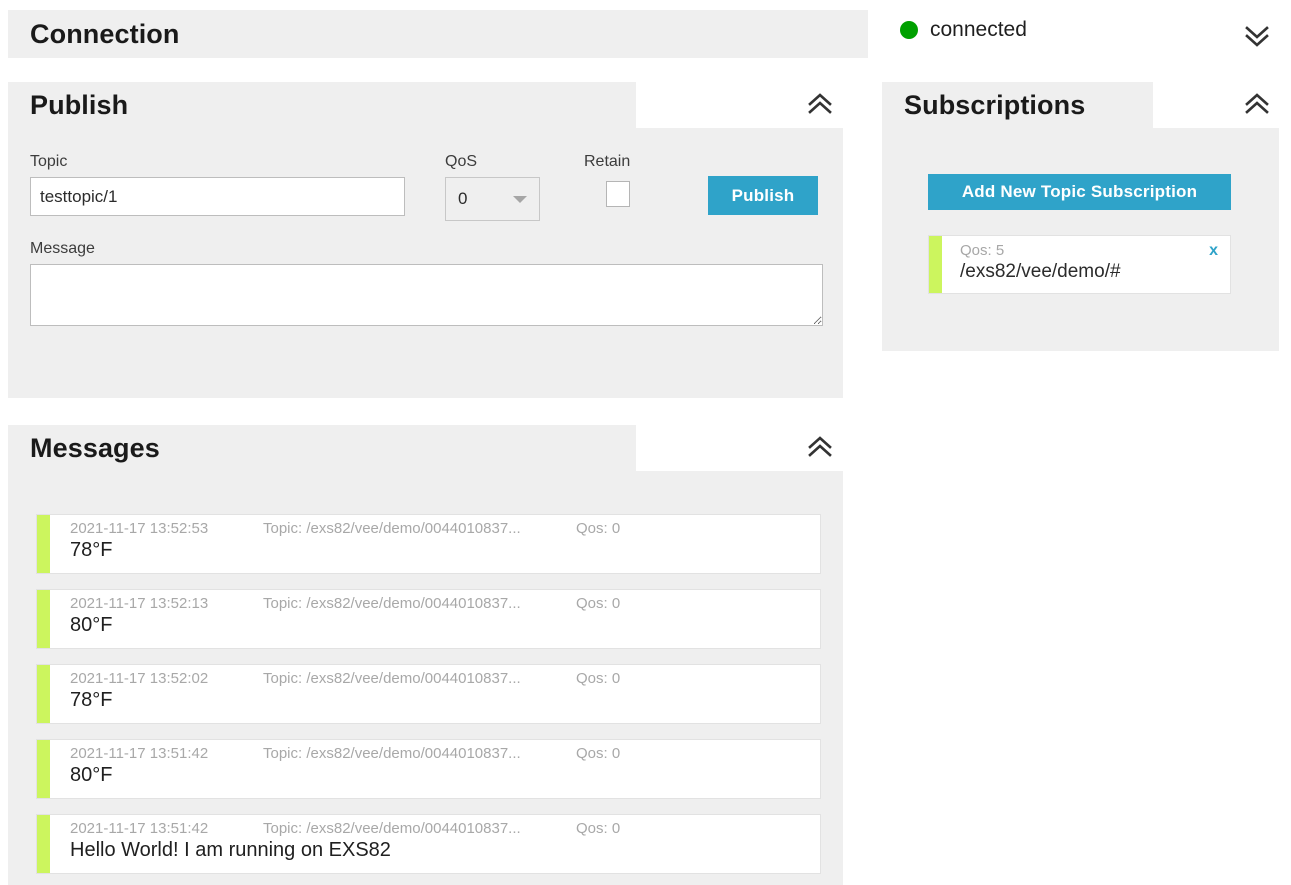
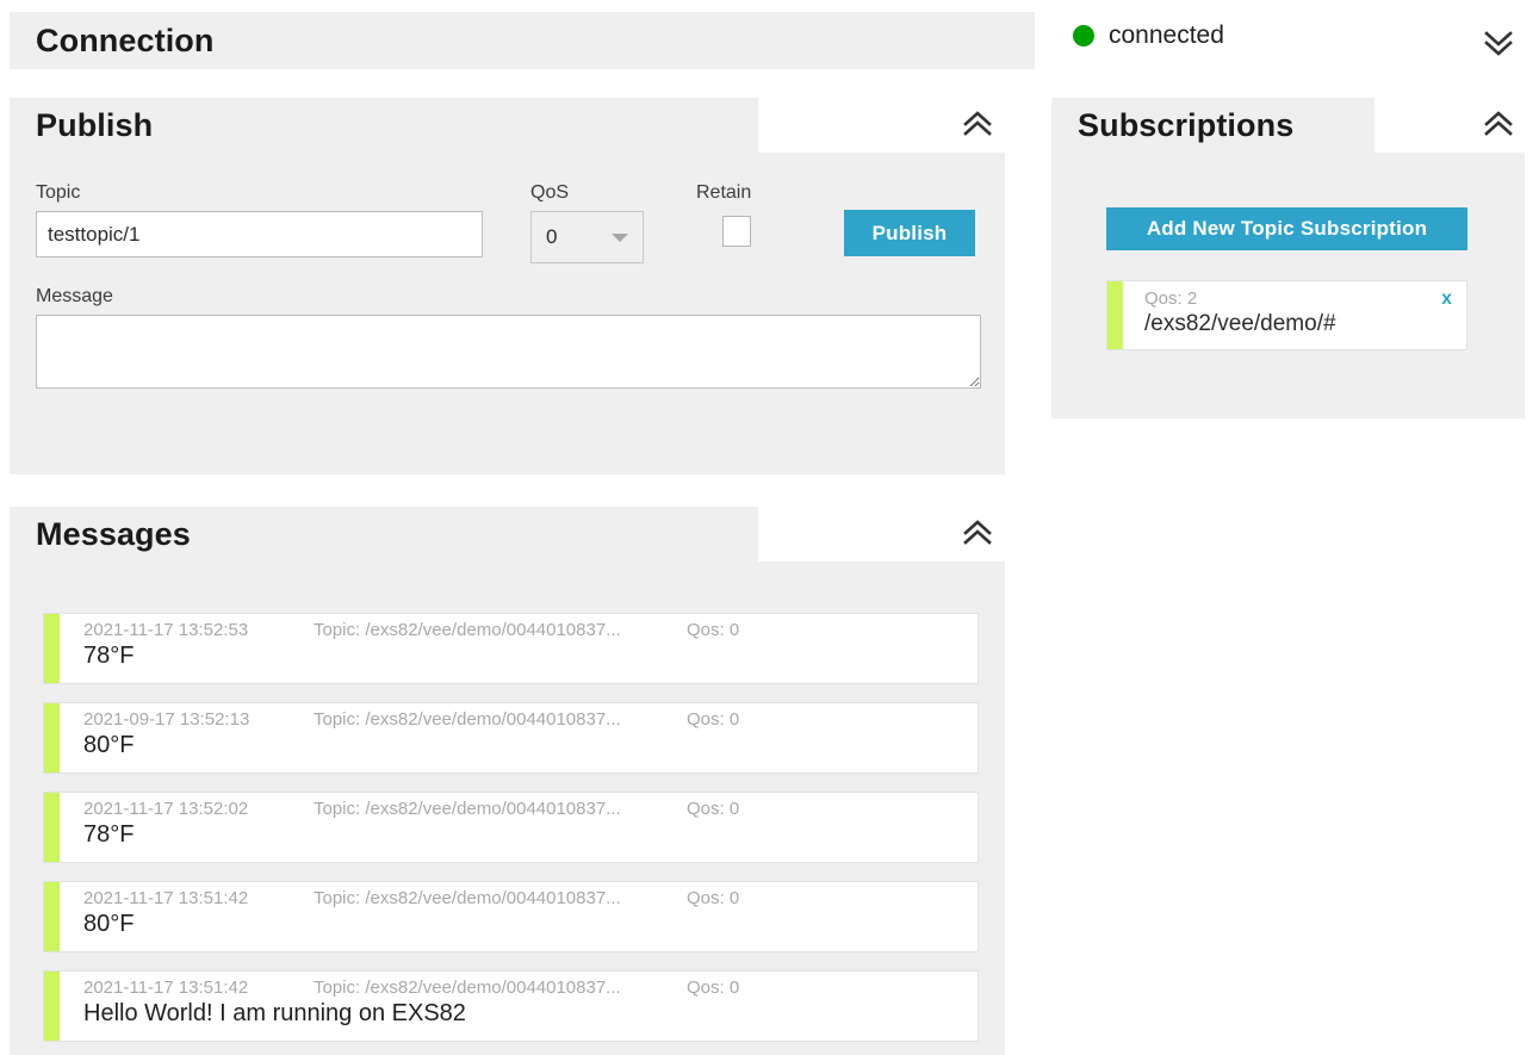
  Connection
  connected
  Publish
  Topic
  testtopic/1
  QoS
  0
  Retain
  Publish
  Message
  Subscriptions
  Add New Topic Subscription
- Qos: 5
+ Qos: 2
  /exs82/vee/demo/#
  x
  Messages
  2021-11-17 13:52:53
  Topic: /exs82/vee/demo/0044010837...
  Qos: 0
  78°F
- 2021-11-17 13:52:13
+ 2021-09-17 13:52:13
  Topic: /exs82/vee/demo/0044010837...
  Qos: 0
  80°F
  2021-11-17 13:52:02
  Topic: /exs82/vee/demo/0044010837...
  Qos: 0
  78°F
  2021-11-17 13:51:42
  Topic: /exs82/vee/demo/0044010837...
  Qos: 0
  80°F
  2021-11-17 13:51:42
  Topic: /exs82/vee/demo/0044010837...
  Qos: 0
  Hello World! I am running on EXS82
